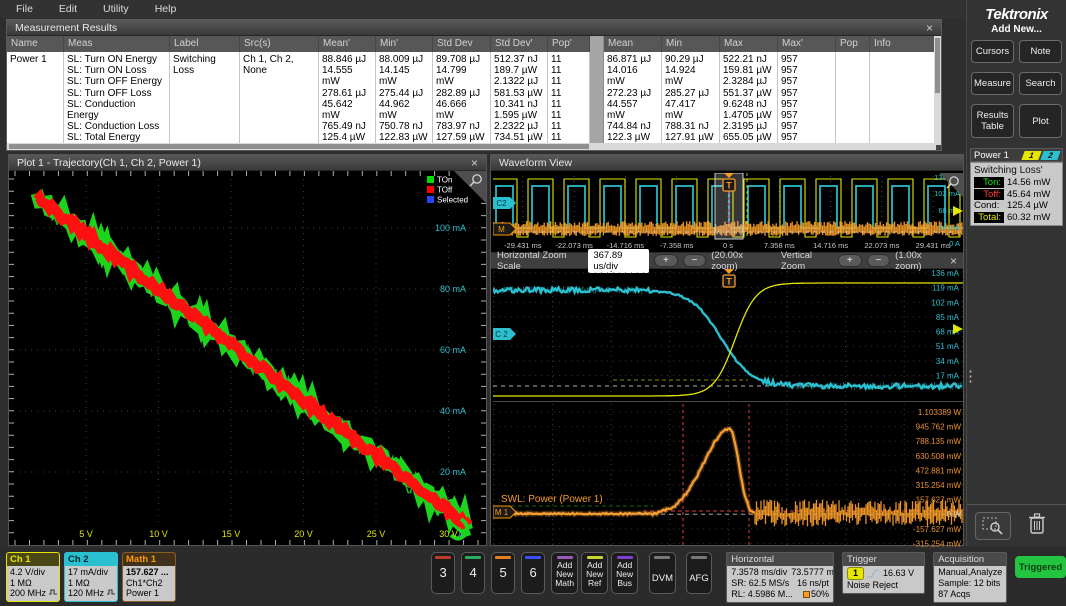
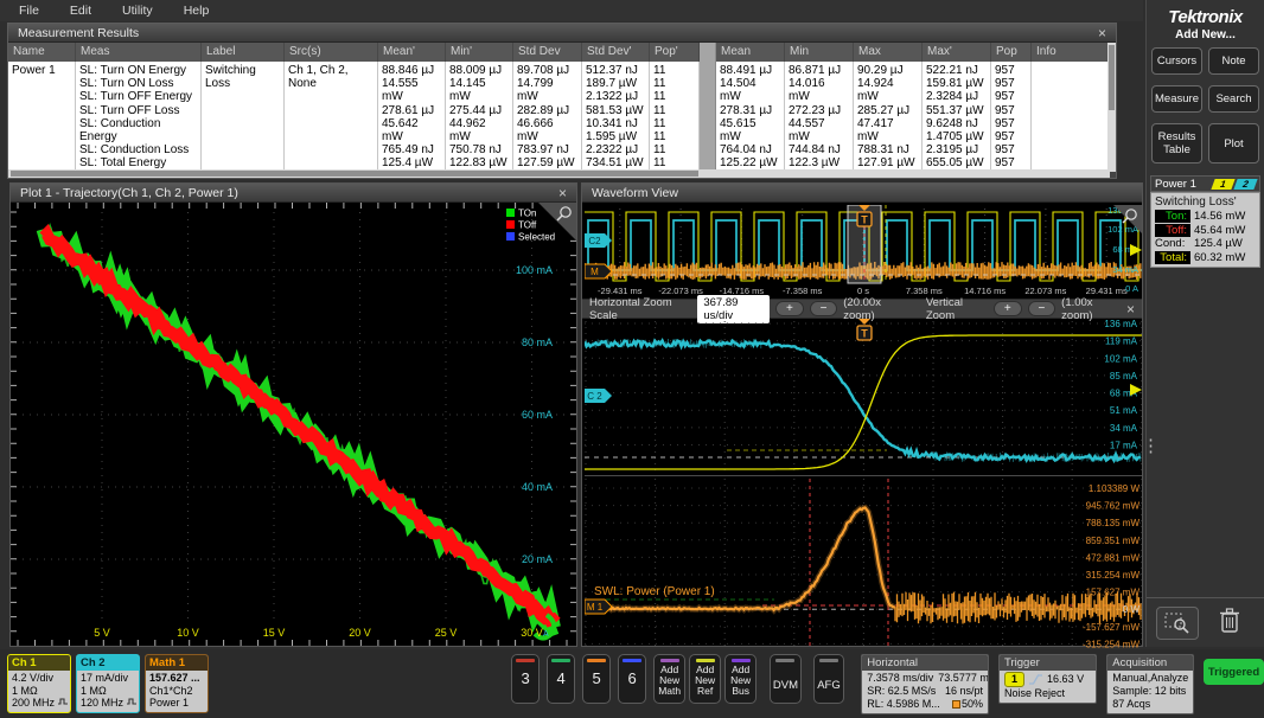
  File
  Edit
  Utility
  Help
  Measurement Results
  ×
  Name
  Meas
  Label
  Src(s)
  Mean'
  Min'
  Std Dev
  Std Dev'
  Pop'
  Mean
  Min
  Max
  Max'
  Pop
  Info
  Power 1
  SL: Turn ON Energy
  SL: Turn ON Loss
  SL: Turn OFF Energy
  SL: Turn OFF Loss
  SL: Conduction Energy
  SL: Conduction Loss
  SL: Total Energy
  Switching Loss
  Ch 1, Ch 2, None
  88.846 µJ
  14.555 mW
  278.61 µJ
  45.642 mW
  765.49 nJ
  125.4 µW
  88.009 µJ
  14.145 mW
  275.44 µJ
  44.962 mW
  750.78 nJ
  122.83 µW
  89.708 µJ
  14.799 mW
  282.89 µJ
  46.666 mW
  783.97 nJ
  127.59 µW
  512.37 nJ
  189.7 µW
  2.1322 µJ
  581.53 µW
  10.341 nJ
  1.595 µW
  2.2322 µJ
  734.51 µW
  11
  11
  11
  11
  11
  11
  11
  11
+ 88.491 µJ
+ 14.504 mW
+ 278.31 µJ
+ 45.615 mW
+ 764.04 nJ
+ 125.22 µW
  86.871 µJ
  14.016 mW
  272.23 µJ
  44.557 mW
  744.84 nJ
  122.3 µW
  90.29 µJ
  14.924 mW
  285.27 µJ
  47.417 mW
  788.31 nJ
  127.91 µW
  522.21 nJ
  159.81 µW
  2.3284 µJ
  551.37 µW
  9.6248 nJ
  1.4705 µW
  2.3195 µJ
  655.05 µW
  957
  957
  957
  957
  957
  957
  957
  957
  Plot 1 - Trajectory(Ch 1, Ch 2, Power 1)
  ×
  5 V
  10 V
  15 V
  20 V
  25 V
  30 V
  100 mA
  80 mA
  60 mA
  40 mA
  20 mA
  TOn
  TOff
  Selected
  Waveform View
  T
  -29.431 ms
  -22.073 ms
  -14.716 ms
  -7.358 ms
  0 s
  7.358 ms
  14.716 ms
  22.073 ms
  29.431 ms
  102 mA
  68 m
  34 mA
  0 A
  C2
  M
  Horizontal Zoom Scale
  367.89 us/div
  +
  −
  (20.00x zoom)
  Vertical Zoom
  +
  −
  (1.00x zoom)
  ×
  T
  136 mA
  119 mA
  102 mA
  85 mA
  68 m
  51 mA
  34 mA
  17 mA
  C 2
  1.103389 W
  945.762 mW
  788.135 mW
- 630.508 mW
+ 859.351 mW
  472.881 mW
  315.254 mW
  157.627 mW
  0 W
  -157.627 mW
  -315.254 mW
  SWL: Power (Power 1)
  M 1
  Tektronix
  Add New...
  Cursors
  Note
  Measure
  Search
  Results Table
  Plot
  Power 1
  Switching Loss'
  Ton:
  14.56 mW
  Toff:
  45.64 mW
  Cond:
  125.4 µW
  Total:
  60.32 mW
  ⋮
  Ch 1
  4.2 V/div
  1 MΩ
  200 MHz
  Ch 2
  17 mA/div
  1 MΩ
  120 MHz
  Math 1
  157.627 ...
  Ch1*Ch2
  Power 1
  3
  4
  5
  6
  Add
  New
  Math
  Add
  New
  Ref
  Add
  New
  Bus
  DVM
  AFG
  Horizontal
  7.3578 ms/div
  73.5777 m
  SR: 62.5 MS/s
  16 ns/pt
  RL: 4.5986 M...
  50%
  Trigger
  1
  16.63 V
  Noise Reject
  Acquisition
  Manual,
  Analyze
  Sample: 12 bits
  87 Acqs
  Triggered
